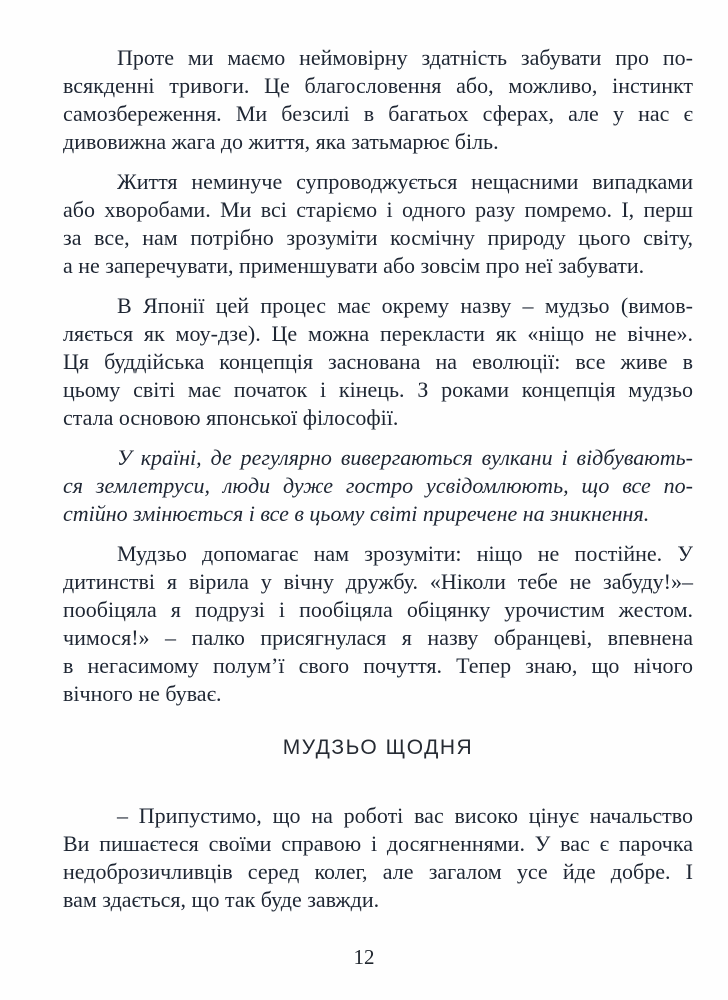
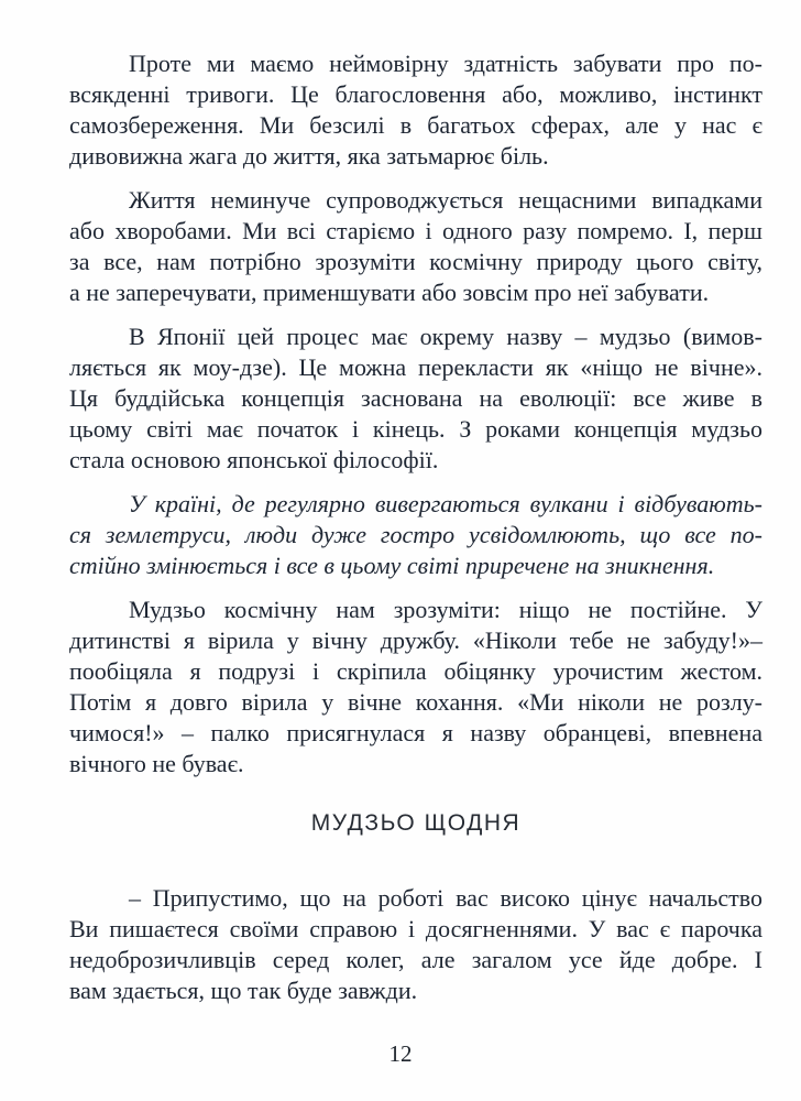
  Проте ми маємо неймовірну здатність забувати про по-
  всякденні тривоги. Це благословення або, можливо, інстинкт
  самозбереження. Ми безсилі в багатьох сферах, але у нас є
  дивовижна жага до життя, яка затьмарює біль.
  Життя неминуче супроводжується нещасними випадками
  або хворобами. Ми всі старіємо і одного разу помремо. І, перш
  за все, нам потрібно зрозуміти космічну природу цього світу,
  а не заперечувати, применшувати або зовсім про неї забувати.
  В Японії цей процес має окрему назву – мудзьо (вимов-
  ляється як моу-дзе). Це можна перекласти як «ніщо не вічне».
  Ця буддійська концепція заснована на еволюції: все живе в
  цьому світі має початок і кінець. З роками концепція мудзьо
  стала основою японської філософії.
  У країні, де регулярно вивергаються вулкани і відбувають-
  ся землетруси, люди дуже гостро усвідомлюють, що все по-
  стійно змінюється і все в цьому світі приречене на зникнення.
- Мудзьо допомагає нам зрозуміти: ніщо не постійне. У
+ Мудзьо космічну нам зрозуміти: ніщо не постійне. У
  дитинстві я вірила у вічну дружбу. «Ніколи тебе не забуду!»–
- пообіцяла я подрузі і пообіцяла обіцянку урочистим жестом.
+ пообіцяла я подрузі і скріпила обіцянку урочистим жестом.
+ Потім я довго вірила у вічне кохання. «Ми ніколи не розлу-
  чимося!» – палко присягнулася я назву обранцеві, впевнена
- в негасимому полум’ї свого почуття. Тепер знаю, що нічого
  вічного не буває.
  МУДЗЬО ЩОДНЯ
  – Припустимо, що на роботі вас високо цінує начальство
  Ви пишаєтеся своїми справою і досягненнями. У вас є парочка
  недоброзичливців серед колег, але загалом усе йде добре. І
  вам здається, що так буде завжди.
  12
